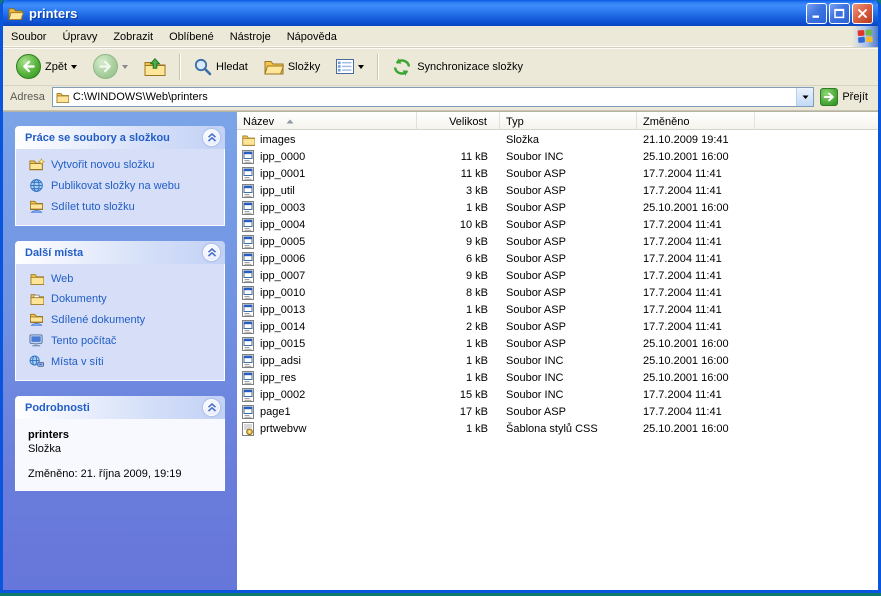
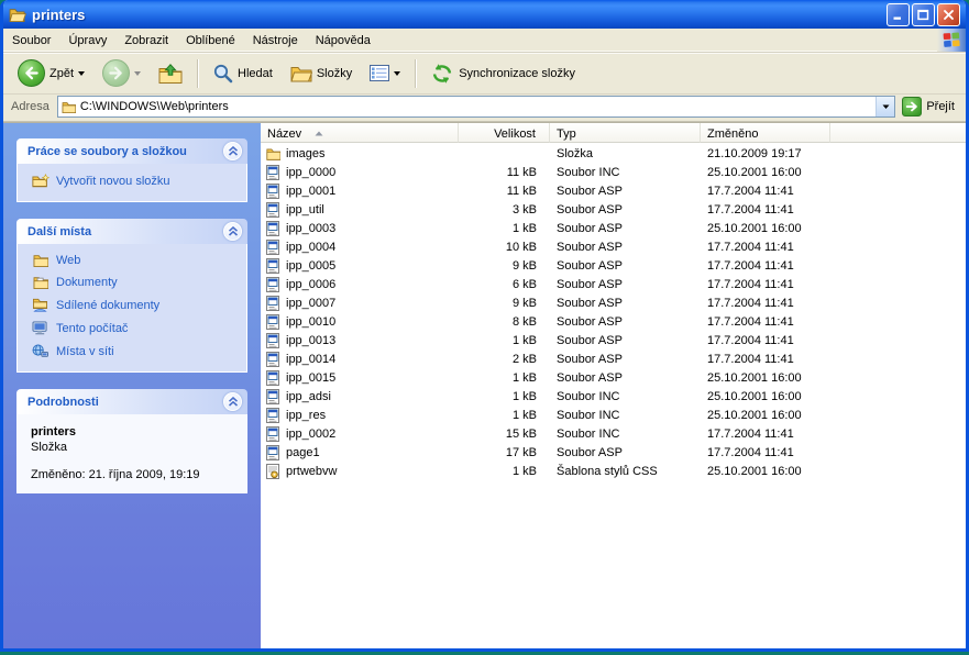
  printers
  Soubor
  Úpravy
  Zobrazit
  Oblíbené
  Nástroje
  Nápověda
  Zpět
  Hledat
  Složky
  Synchronizace složky
  Adresa
  C:\WINDOWS\Web\printers
  Přejít
  Práce se soubory a složkou
  Vytvořit novou složku
- Publikovat složky na webu
- Sdílet tuto složku
  Další místa
  Web
  Dokumenty
  Sdílené dokumenty
  Tento počítač
  Místa v síti
  Podrobnosti
  printers
  Složka
  Změněno: 21. října 2009, 19:19
  Název
  Velikost
  Typ
  Změněno
  images
  Složka
- 21.10.2009 19:41
+ 21.10.2009 19:17
  ipp_0000
  11 kB
  Soubor INC
  25.10.2001 16:00
  ipp_0001
  11 kB
  Soubor ASP
  17.7.2004 11:41
  ipp_util
  3 kB
  Soubor ASP
  17.7.2004 11:41
  ipp_0003
  1 kB
  Soubor ASP
  25.10.2001 16:00
  ipp_0004
  10 kB
  Soubor ASP
  17.7.2004 11:41
  ipp_0005
  9 kB
  Soubor ASP
  17.7.2004 11:41
  ipp_0006
  6 kB
  Soubor ASP
  17.7.2004 11:41
  ipp_0007
  9 kB
  Soubor ASP
  17.7.2004 11:41
  ipp_0010
  8 kB
  Soubor ASP
  17.7.2004 11:41
  ipp_0013
  1 kB
  Soubor ASP
  17.7.2004 11:41
  ipp_0014
  2 kB
  Soubor ASP
  17.7.2004 11:41
  ipp_0015
  1 kB
  Soubor ASP
  25.10.2001 16:00
  ipp_adsi
  1 kB
  Soubor INC
  25.10.2001 16:00
  ipp_res
  1 kB
  Soubor INC
  25.10.2001 16:00
  ipp_0002
  15 kB
  Soubor INC
  17.7.2004 11:41
  page1
  17 kB
  Soubor ASP
  17.7.2004 11:41
  prtwebvw
  1 kB
  Šablona stylů CSS
  25.10.2001 16:00
